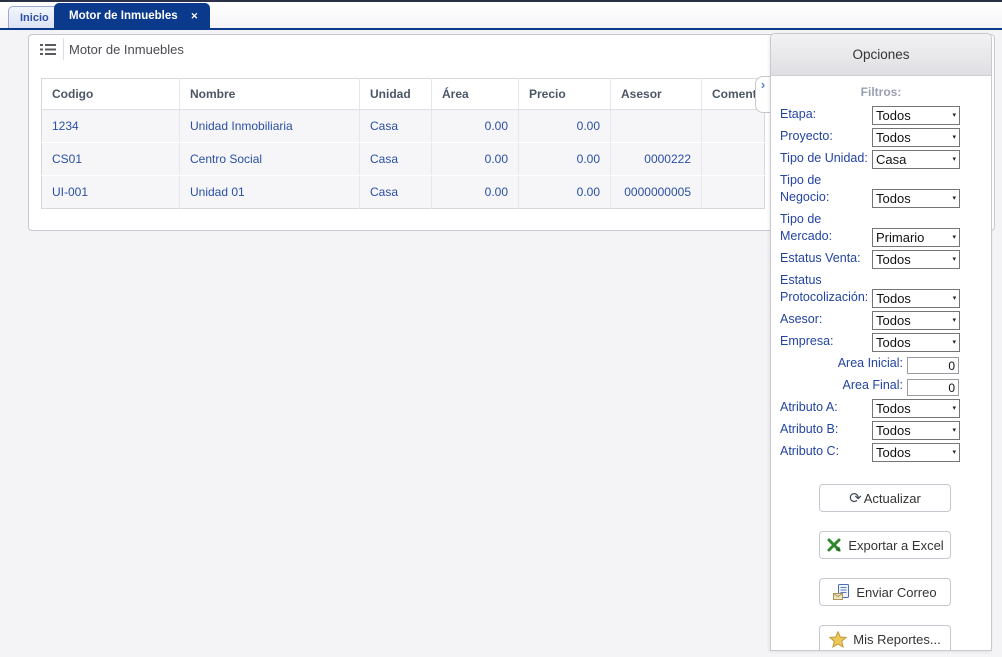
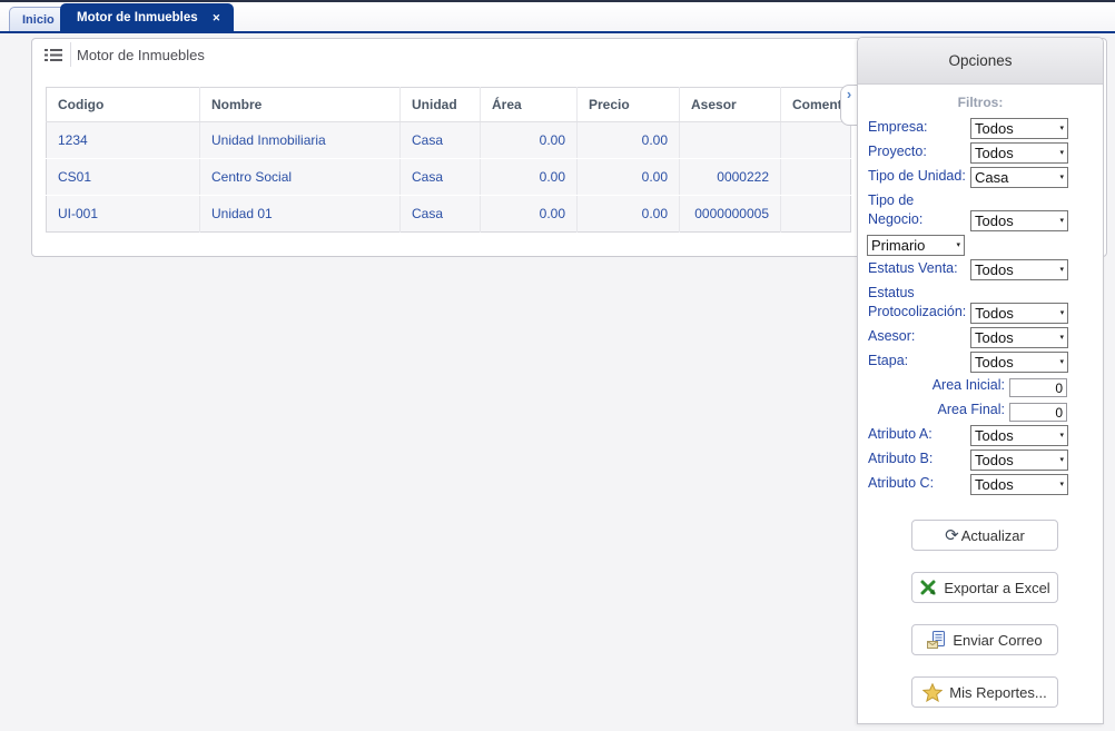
  Inicio
  Motor de Inmuebles
  ✕
  Motor de Inmuebles
  Codigo	Nombre	Unidad	Área	Precio	Asesor	Comen
  1234	Unidad Inmobiliaria	Casa	0.00	0.00
  CS01	Centro Social	Casa	0.00	0.00	0000222
  UI-001	Unidad 01	Casa	0.00	0.00	0000000005
  ›
  Opciones
  Filtros:
- Etapa:
+ Empresa:
  Todos
  Proyecto:
  Todos
  Tipo de Unidad:
  Casa
  Tipo de Negocio:
  Todos
- Tipo de Mercado:
  Primario
  Estatus Venta:
  Todos
  Estatus Protocolización:
  Todos
  Asesor:
  Todos
- Empresa:
+ Etapa:
  Todos
  Area Inicial:
  0
  Area Final:
  0
  Atributo A:
  Todos
  Atributo B:
  Todos
  Atributo C:
  Todos
  ⟳
  Actualizar
  Exportar a Excel
  Enviar Correo
  Mis Reportes...
